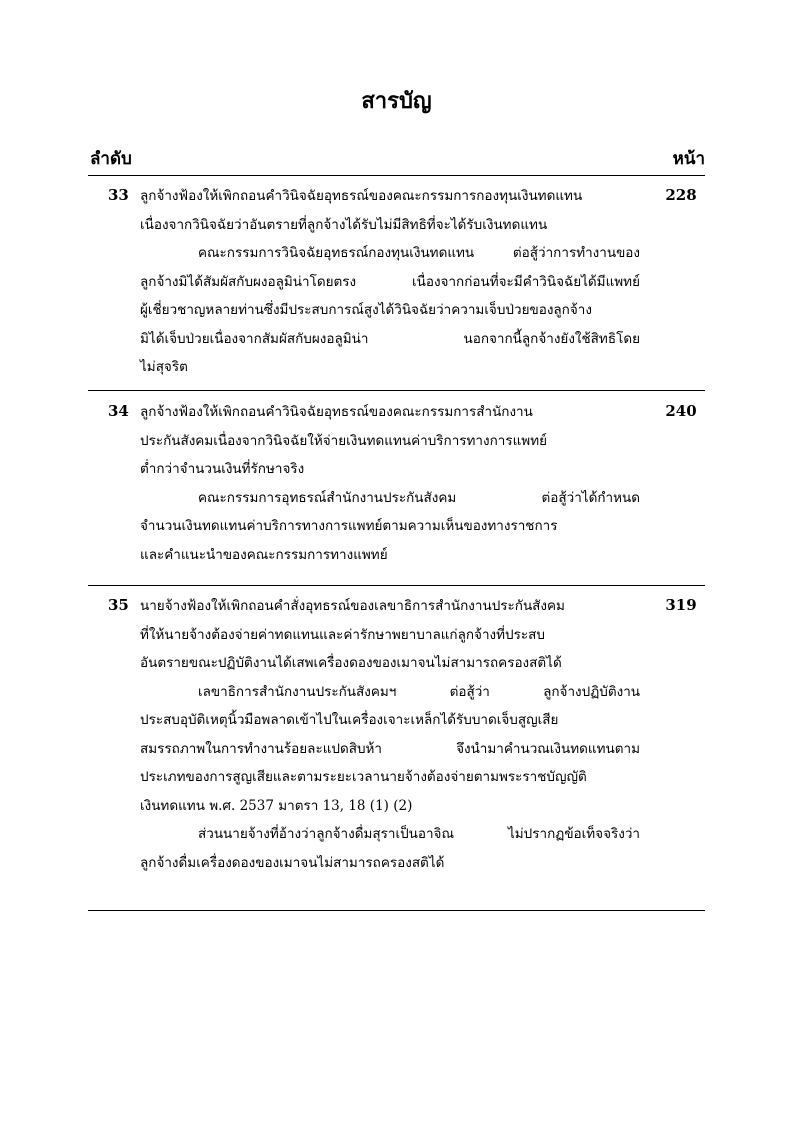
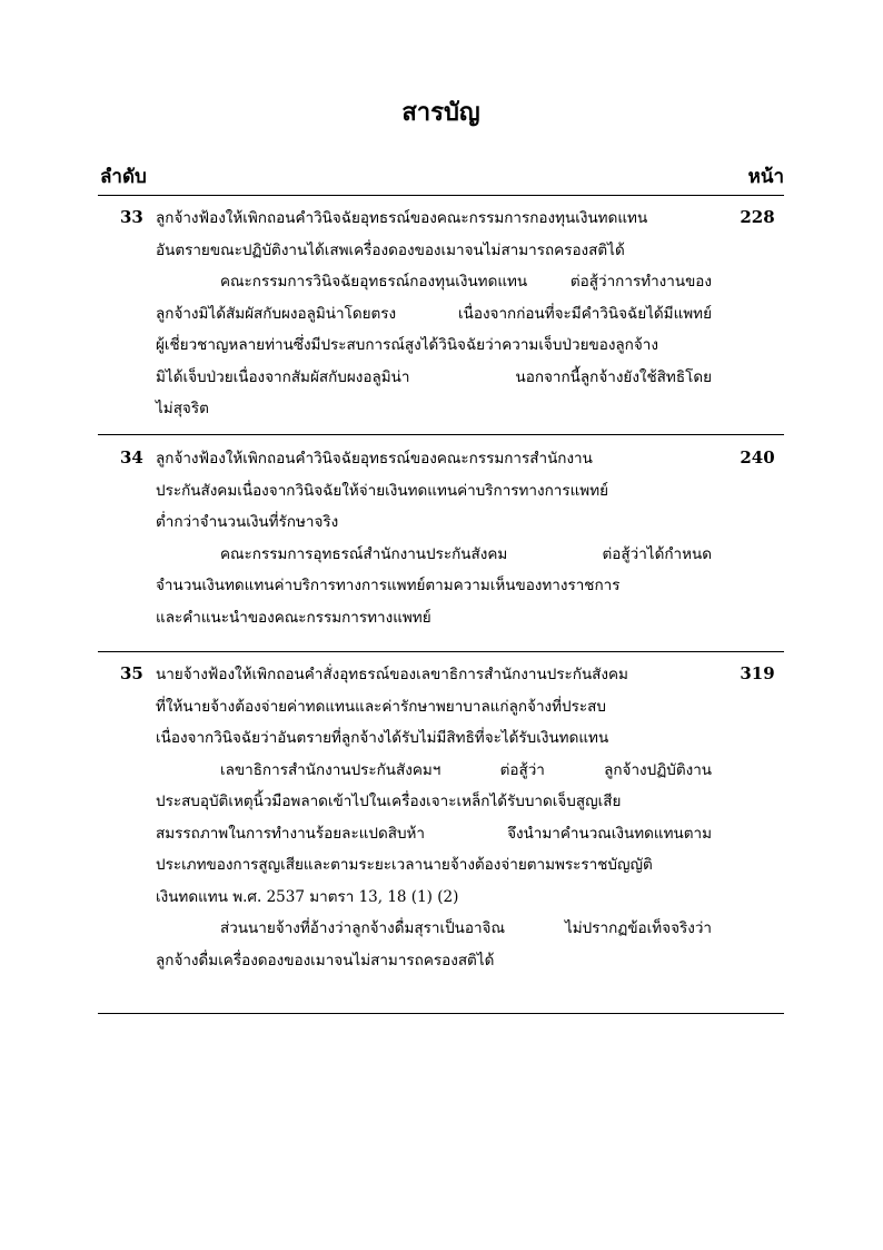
  สารบัญ
  ลำดับ
  หน้า
  33
  ลูกจ้างฟ้องให้เพิกถอนคำวินิจฉัยอุทธรณ์ของคณะกรรมการกองทุนเงินทดแทน
- เนื่องจากวินิจฉัยว่าอันตรายที่ลูกจ้างได้รับไม่มีสิทธิที่จะได้รับเงินทดแทน
+ อันตรายขณะปฏิบัติงานได้เสพเครื่องดองของเมาจนไม่สามารถครองสติได้
  คณะกรรมการวินิจฉัยอุทธรณ์กองทุนเงินทดแทน ต่อสู้ว่าการทำงานของ
  ลูกจ้างมิได้สัมผัสกับผงอลูมิน่าโดยตรง เนื่องจากก่อนที่จะมีคำวินิจฉัยได้มีแพทย์
  ผู้เชี่ยวชาญหลายท่านซึ่งมีประสบการณ์สูงได้วินิจฉัยว่าความเจ็บป่วยของลูกจ้าง
  มิได้เจ็บป่วยเนื่องจากสัมผัสกับผงอลูมิน่า นอกจากนี้ลูกจ้างยังใช้สิทธิโดย
  ไม่สุจริต
  228
  34
  ลูกจ้างฟ้องให้เพิกถอนคำวินิจฉัยอุทธรณ์ของคณะกรรมการสำนักงาน
  ประกันสังคมเนื่องจากวินิจฉัยให้จ่ายเงินทดแทนค่าบริการทางการแพทย์
  ต่ำกว่าจำนวนเงินที่รักษาจริง
  คณะกรรมการอุทธรณ์สำนักงานประกันสังคม ต่อสู้ว่าได้กำหนด
  จำนวนเงินทดแทนค่าบริการทางการแพทย์ตามความเห็นของทางราชการ
  และคำแนะนำของคณะกรรมการทางแพทย์
  240
  35
  นายจ้างฟ้องให้เพิกถอนคำสั่งอุทธรณ์ของเลขาธิการสำนักงานประกันสังคม
  ที่ให้นายจ้างต้องจ่ายค่าทดแทนและค่ารักษาพยาบาลแก่ลูกจ้างที่ประสบ
- อันตรายขณะปฏิบัติงานได้เสพเครื่องดองของเมาจนไม่สามารถครองสติได้
+ เนื่องจากวินิจฉัยว่าอันตรายที่ลูกจ้างได้รับไม่มีสิทธิที่จะได้รับเงินทดแทน
  เลขาธิการสำนักงานประกันสังคมฯ ต่อสู้ว่า ลูกจ้างปฏิบัติงาน
  ประสบอุบัติเหตุนิ้วมือพลาดเข้าไปในเครื่องเจาะเหล็กได้รับบาดเจ็บสูญเสีย
  สมรรถภาพในการทำงานร้อยละแปดสิบห้า จึงนำมาคำนวณเงินทดแทนตาม
  ประเภทของการสูญเสียและตามระยะเวลานายจ้างต้องจ่ายตามพระราชบัญญัติ
  เงินทดแทน พ.ศ. 2537 มาตรา 13, 18 (1) (2)
  ส่วนนายจ้างที่อ้างว่าลูกจ้างดื่มสุราเป็นอาจิณ ไม่ปรากฏข้อเท็จจริงว่า
  ลูกจ้างดื่มเครื่องดองของเมาจนไม่สามารถครองสติได้
  319
